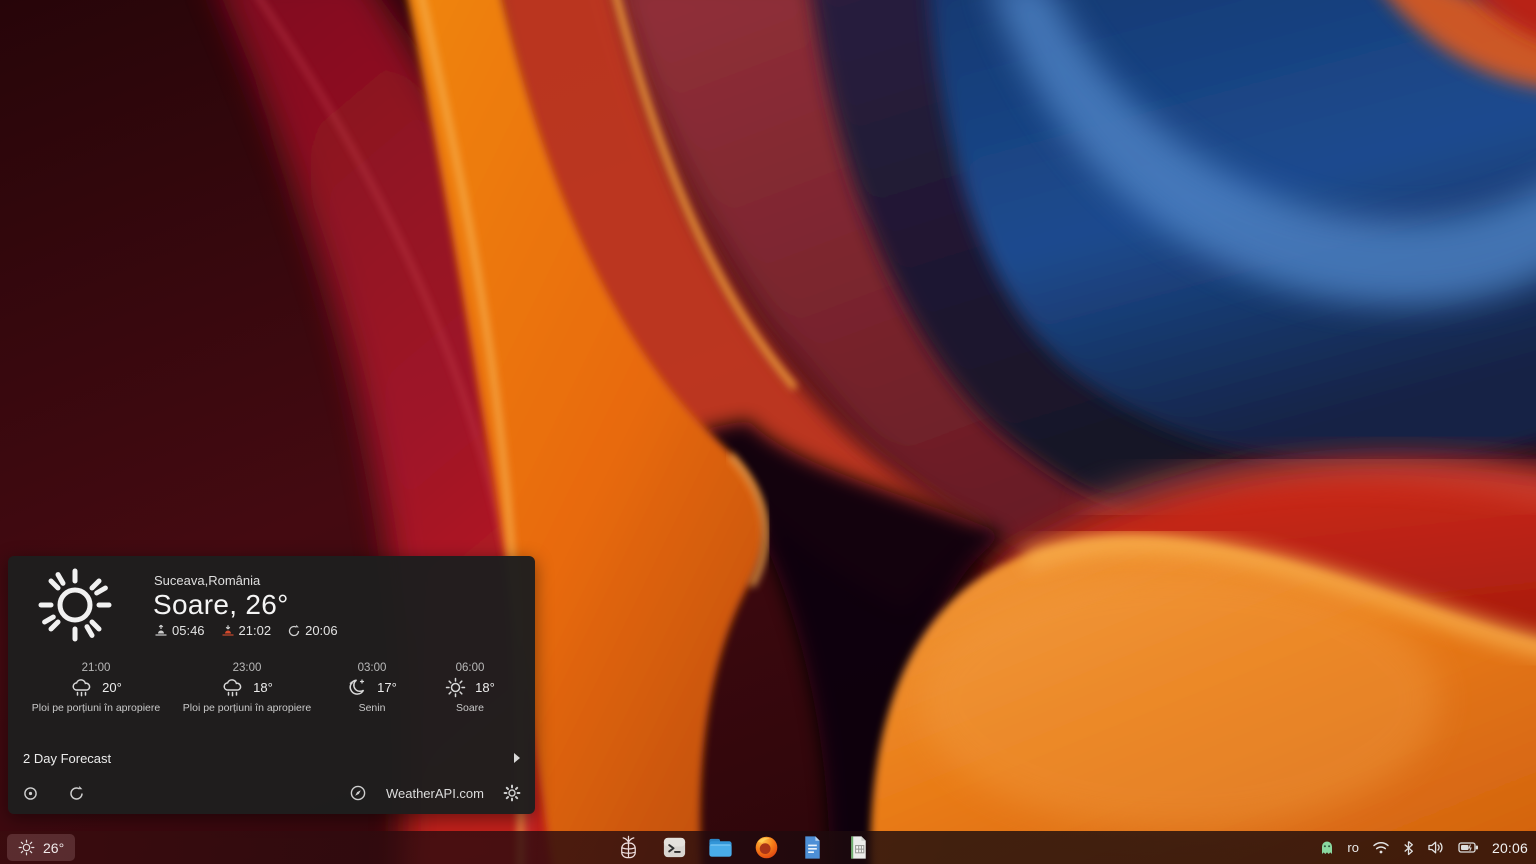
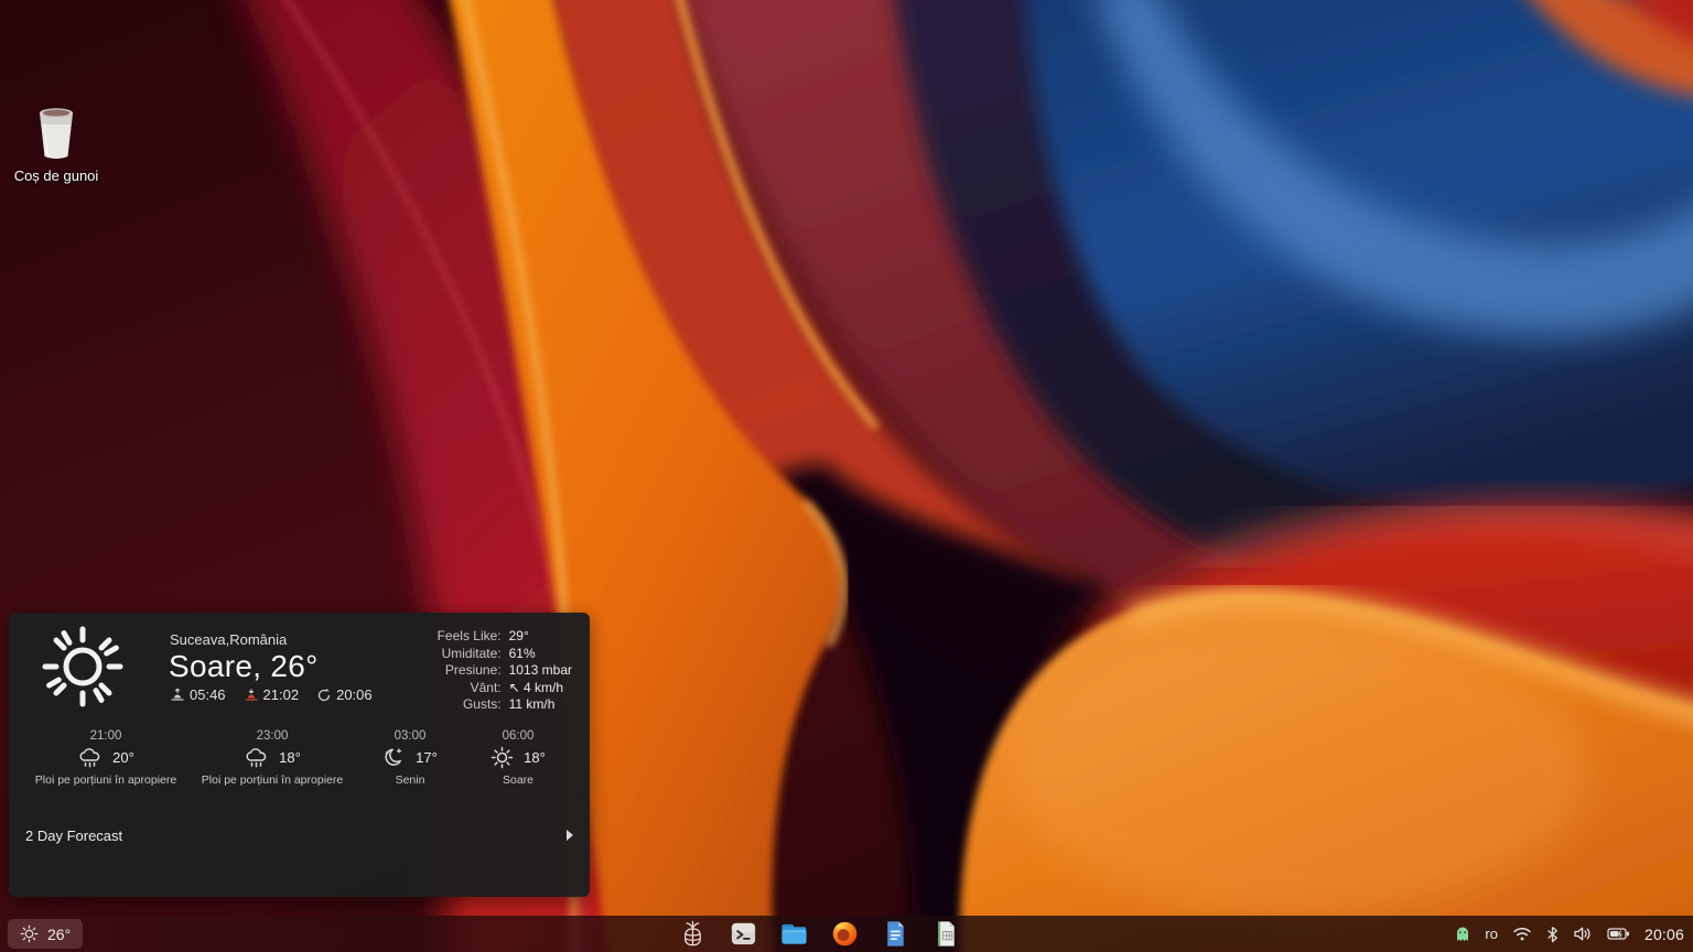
+ Coș de gunoi
  Suceava,România
  Soare, 26°
  05:46
  21:02
  20:06
+ Feels Like:
+ 29°
+ Umiditate:
+ 61%
+ Presiune:
+ 1013 mbar
+ Vânt:
+ ↖ 4 km/h
+ Gusts:
+ 11 km/h
  21:00
  20°
  Ploi pe porțiuni în apropiere
  23:00
  18°
  Ploi pe porțiuni în apropiere
  03:00
  17°
  Senin
  06:00
  18°
  Soare
  2 Day Forecast
- WeatherAPI.com
  26°
  ro
  20:06
